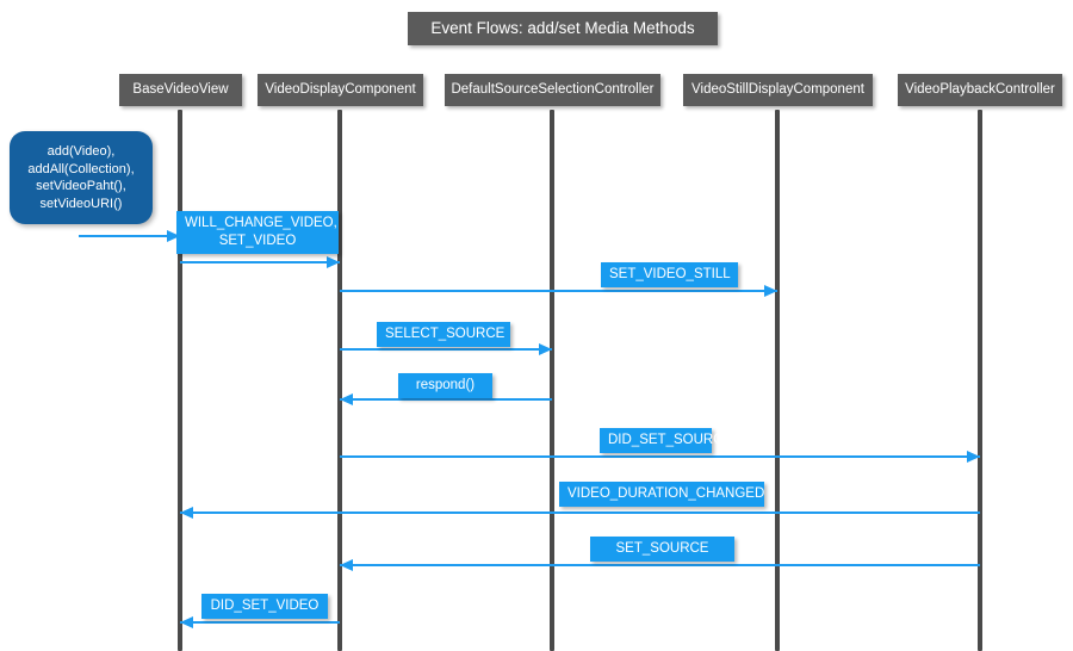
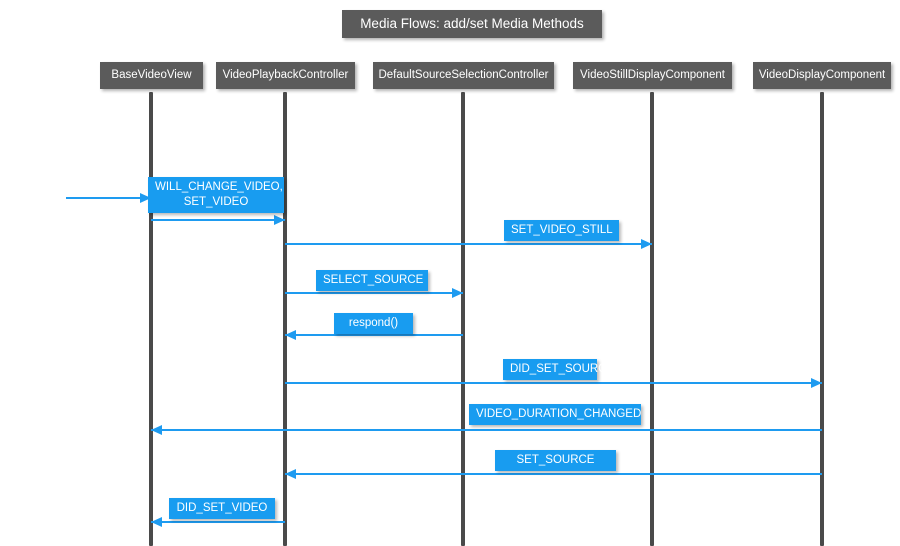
- Event Flows: add/set Media Methods
+ Media Flows: add/set Media Methods
  BaseVideoView
- VideoDisplayComponent
+ VideoPlaybackController
  DefaultSourceSelectionController
  VideoStillDisplayComponent
- VideoPlaybackController
+ VideoDisplayComponent
- add(Video),
- addAll(Collection),
- setVideoPaht(),
- setVideoURI()
  WILL_CHANGE_VIDEO,
  SET_VIDEO
  SET_VIDEO_STILL
  SELECT_SOURCE
  respond()
  DID_SET_SOURCE
  VIDEO_DURATION_CHANGED
  SET_SOURCE
  DID_SET_VIDEO
